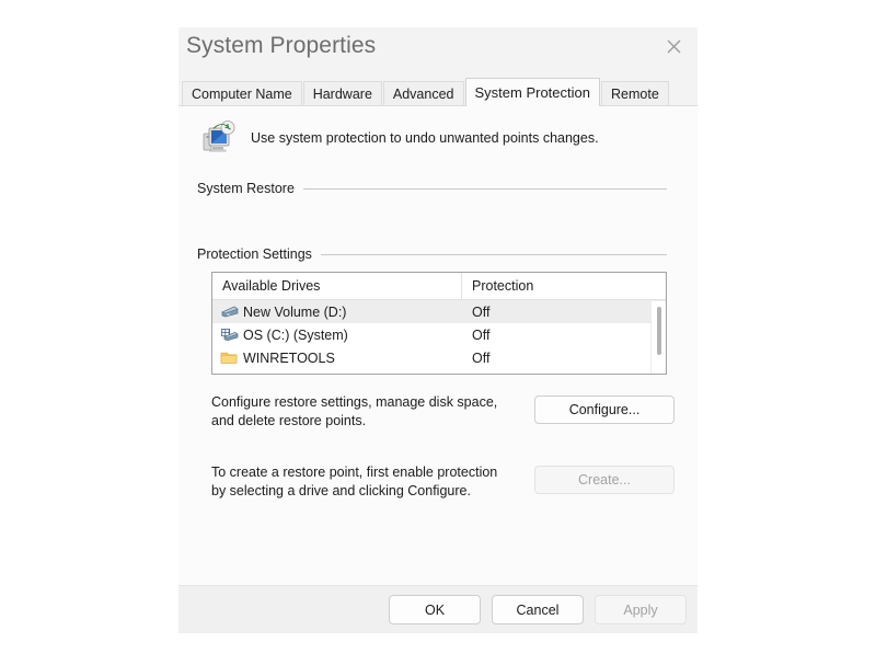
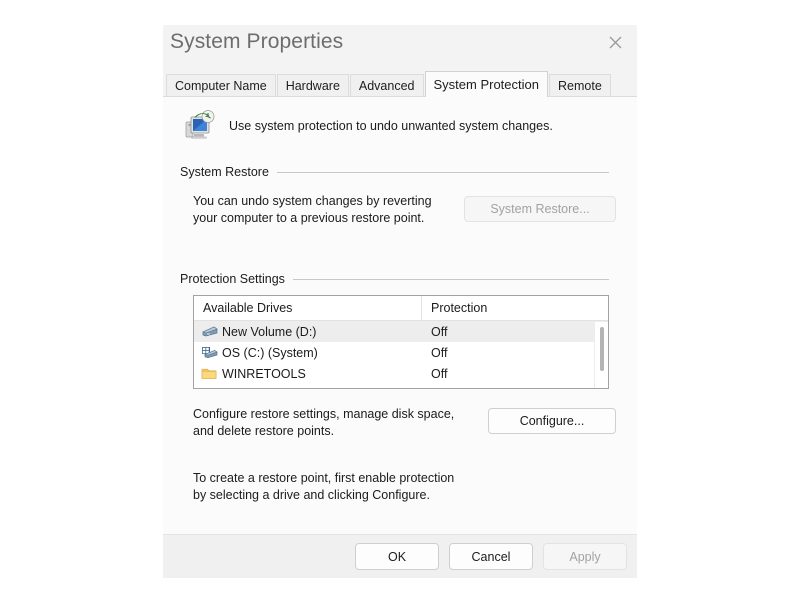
  System Properties
  Computer Name
  Hardware
  Advanced
  System Protection
  Remote
- Use system protection to undo unwanted points changes.
+ Use system protection to undo unwanted system changes.
  System Restore
+ You can undo system changes by reverting
+ your computer to a previous restore point.
+ System Restore...
  Protection Settings
  Available Drives
  Protection
  New Volume (D:)
  Off
  OS (C:) (System)
  Off
  WINRETOOLS
  Off
  Configure restore settings, manage disk space,
  and delete restore points.
  Configure...
  To create a restore point, first enable protection
  by selecting a drive and clicking Configure.
- Create...
  OK
  Cancel
  Apply
